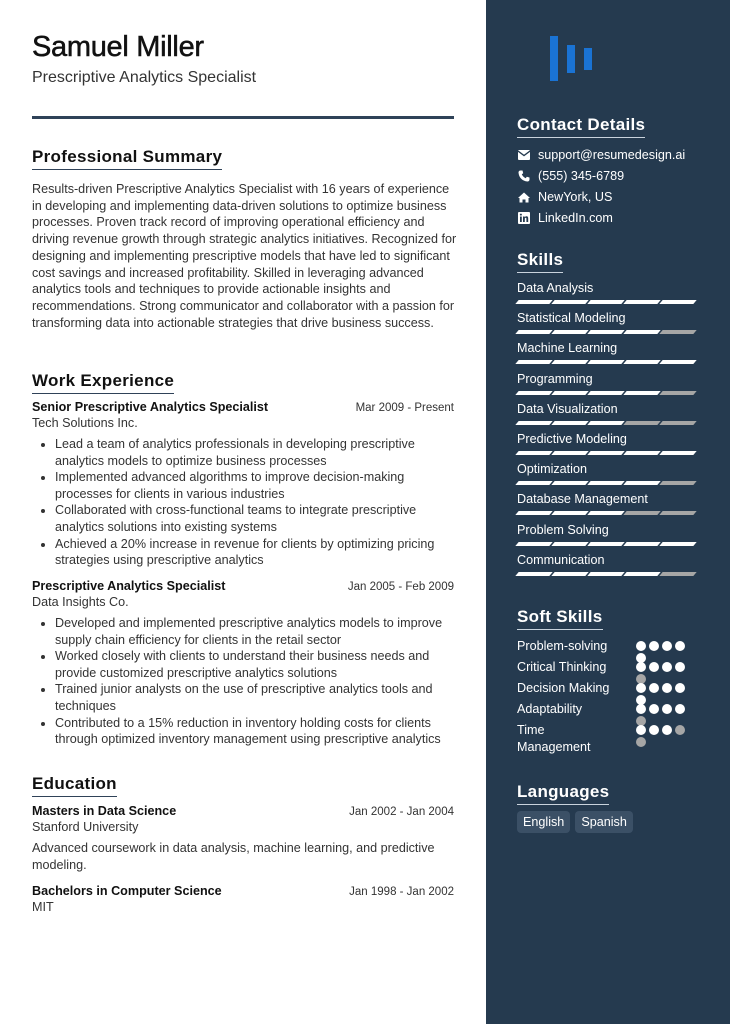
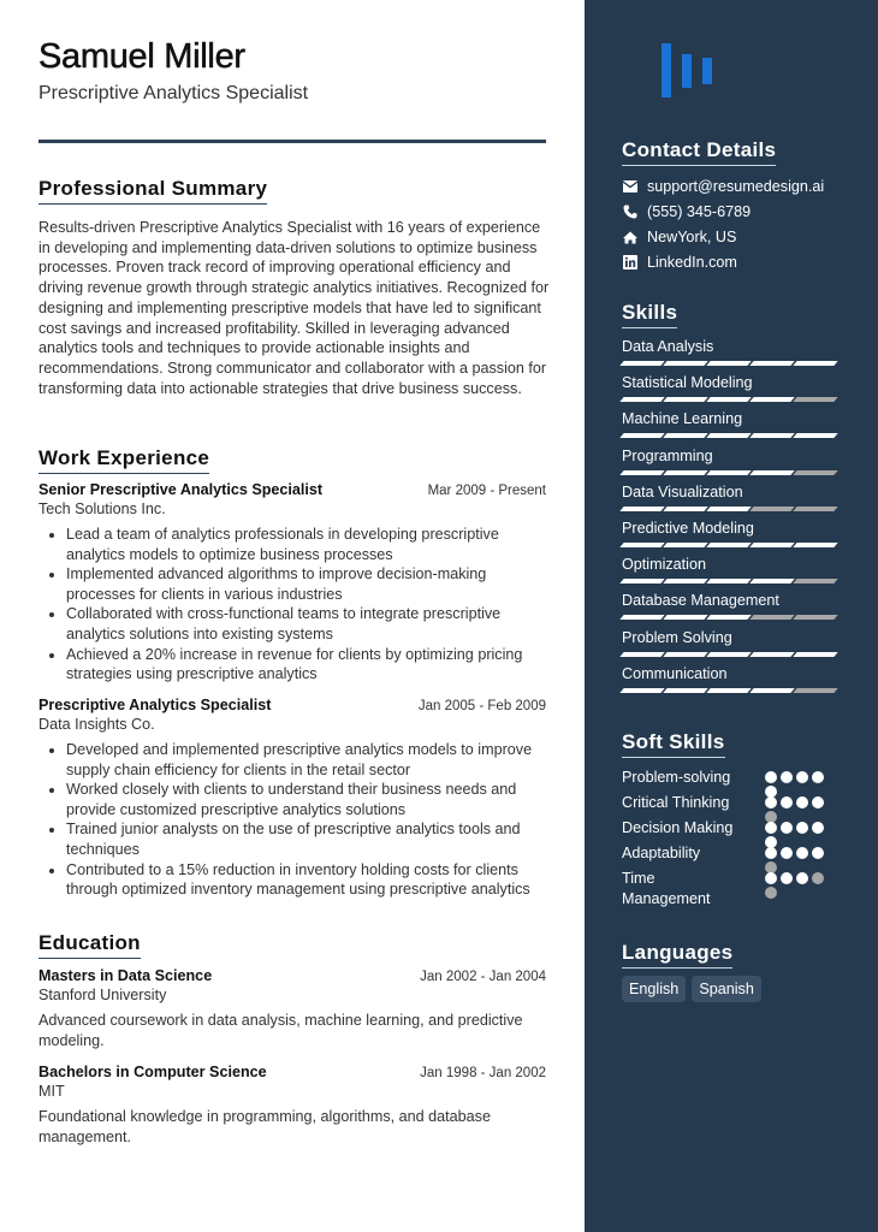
  Samuel Miller
  Prescriptive Analytics Specialist
  Professional Summary
  Results-driven Prescriptive Analytics Specialist with 16 years of experience in developing and implementing data-driven solutions to optimize business processes. Proven track record of improving operational efficiency and driving revenue growth through strategic analytics initiatives. Recognized for designing and implementing prescriptive models that have led to significant cost savings and increased profitability. Skilled in leveraging advanced analytics tools and techniques to provide actionable insights and recommendations. Strong communicator and collaborator with a passion for transforming data into actionable strategies that drive business success.
  Work Experience
  Senior Prescriptive Analytics Specialist
  Mar 2009 - Present
  Tech Solutions Inc.
  Lead a team of analytics professionals in developing prescriptive analytics models to optimize business processes
  Implemented advanced algorithms to improve decision-making processes for clients in various industries
  Collaborated with cross-functional teams to integrate prescriptive analytics solutions into existing systems
  Achieved a 20% increase in revenue for clients by optimizing pricing strategies using prescriptive analytics
  Prescriptive Analytics Specialist
  Jan 2005 - Feb 2009
  Data Insights Co.
  Developed and implemented prescriptive analytics models to improve supply chain efficiency for clients in the retail sector
  Worked closely with clients to understand their business needs and provide customized prescriptive analytics solutions
  Trained junior analysts on the use of prescriptive analytics tools and techniques
  Contributed to a 15% reduction in inventory holding costs for clients through optimized inventory management using prescriptive analytics
  Education
  Masters in Data Science
  Jan 2002 - Jan 2004
  Stanford University
  Advanced coursework in data analysis, machine learning, and predictive modeling.
  Bachelors in Computer Science
  Jan 1998 - Jan 2002
  MIT
+ Foundational knowledge in programming, algorithms, and database management.
  Contact Details
  support@resumedesign.ai
  (555) 345-6789
  NewYork, US
  LinkedIn.com
  Skills
  Data Analysis
  Statistical Modeling
  Machine Learning
  Programming
  Data Visualization
  Predictive Modeling
  Optimization
  Database Management
  Problem Solving
  Communication
  Soft Skills
  Problem-solving
  Critical Thinking
  Decision Making
  Adaptability
  Time Management
  Languages
  English
  Spanish
